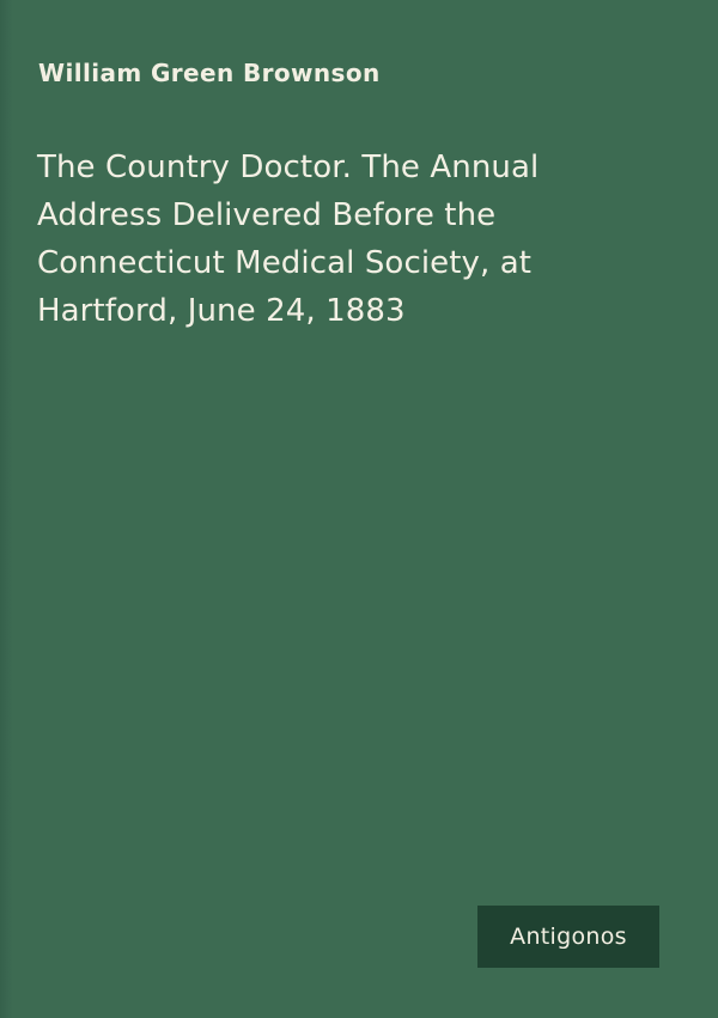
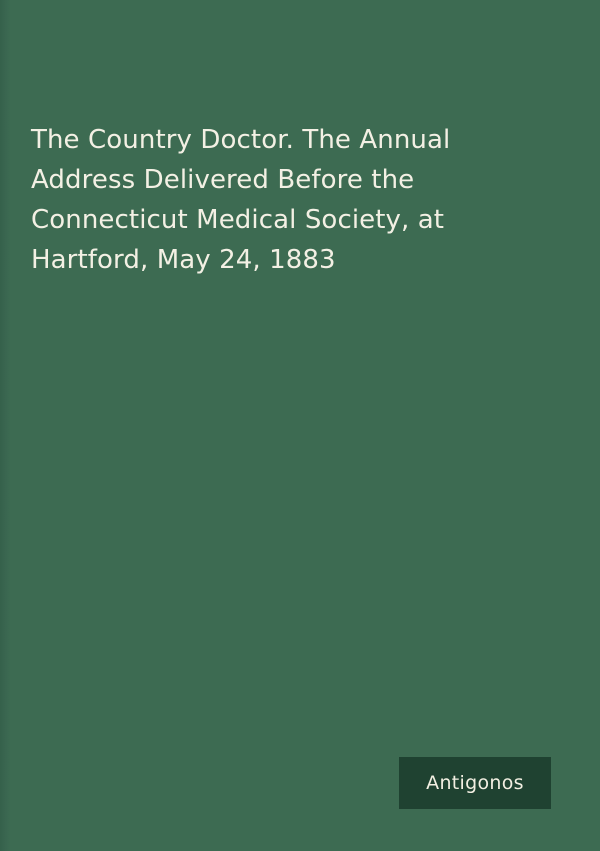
- William Green Brownson
- The Country Doctor. The Annual Address Delivered Before the Connecticut Medical Society, at Hartford, June 24, 1883
+ The Country Doctor. The Annual Address Delivered Before the Connecticut Medical Society, at Hartford, May 24, 1883
  Antigonos
